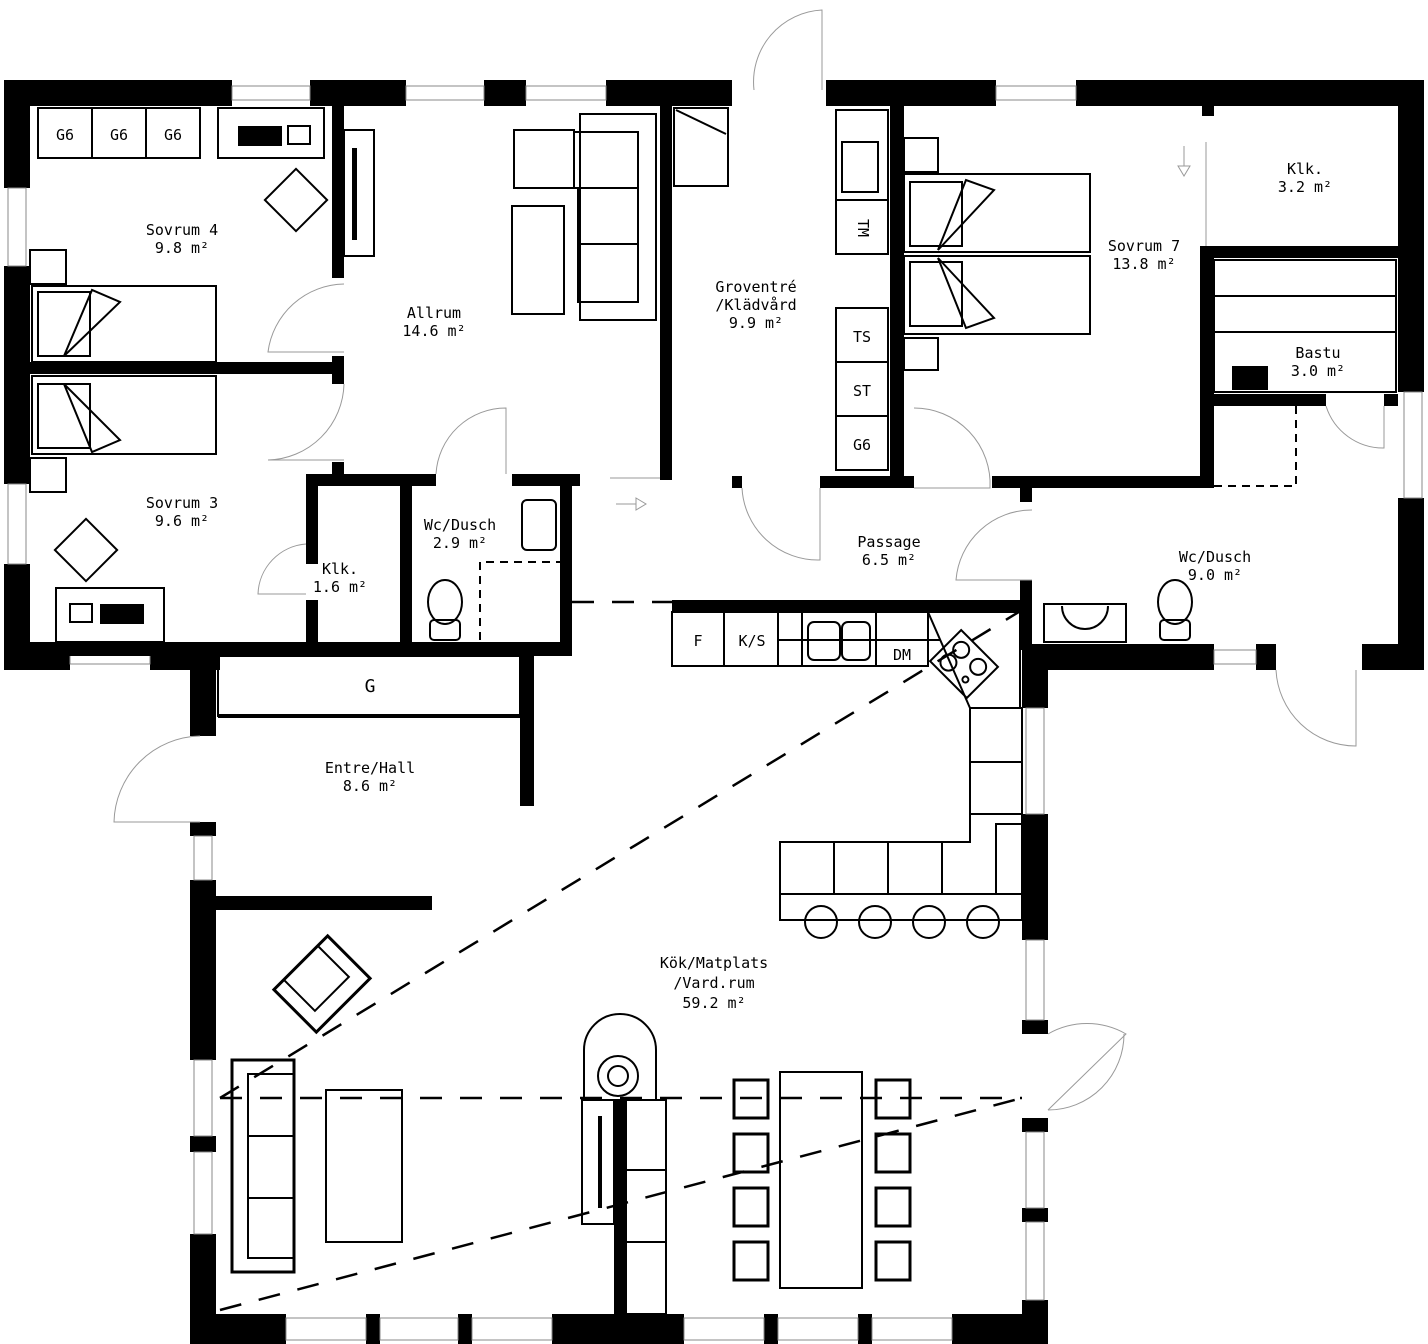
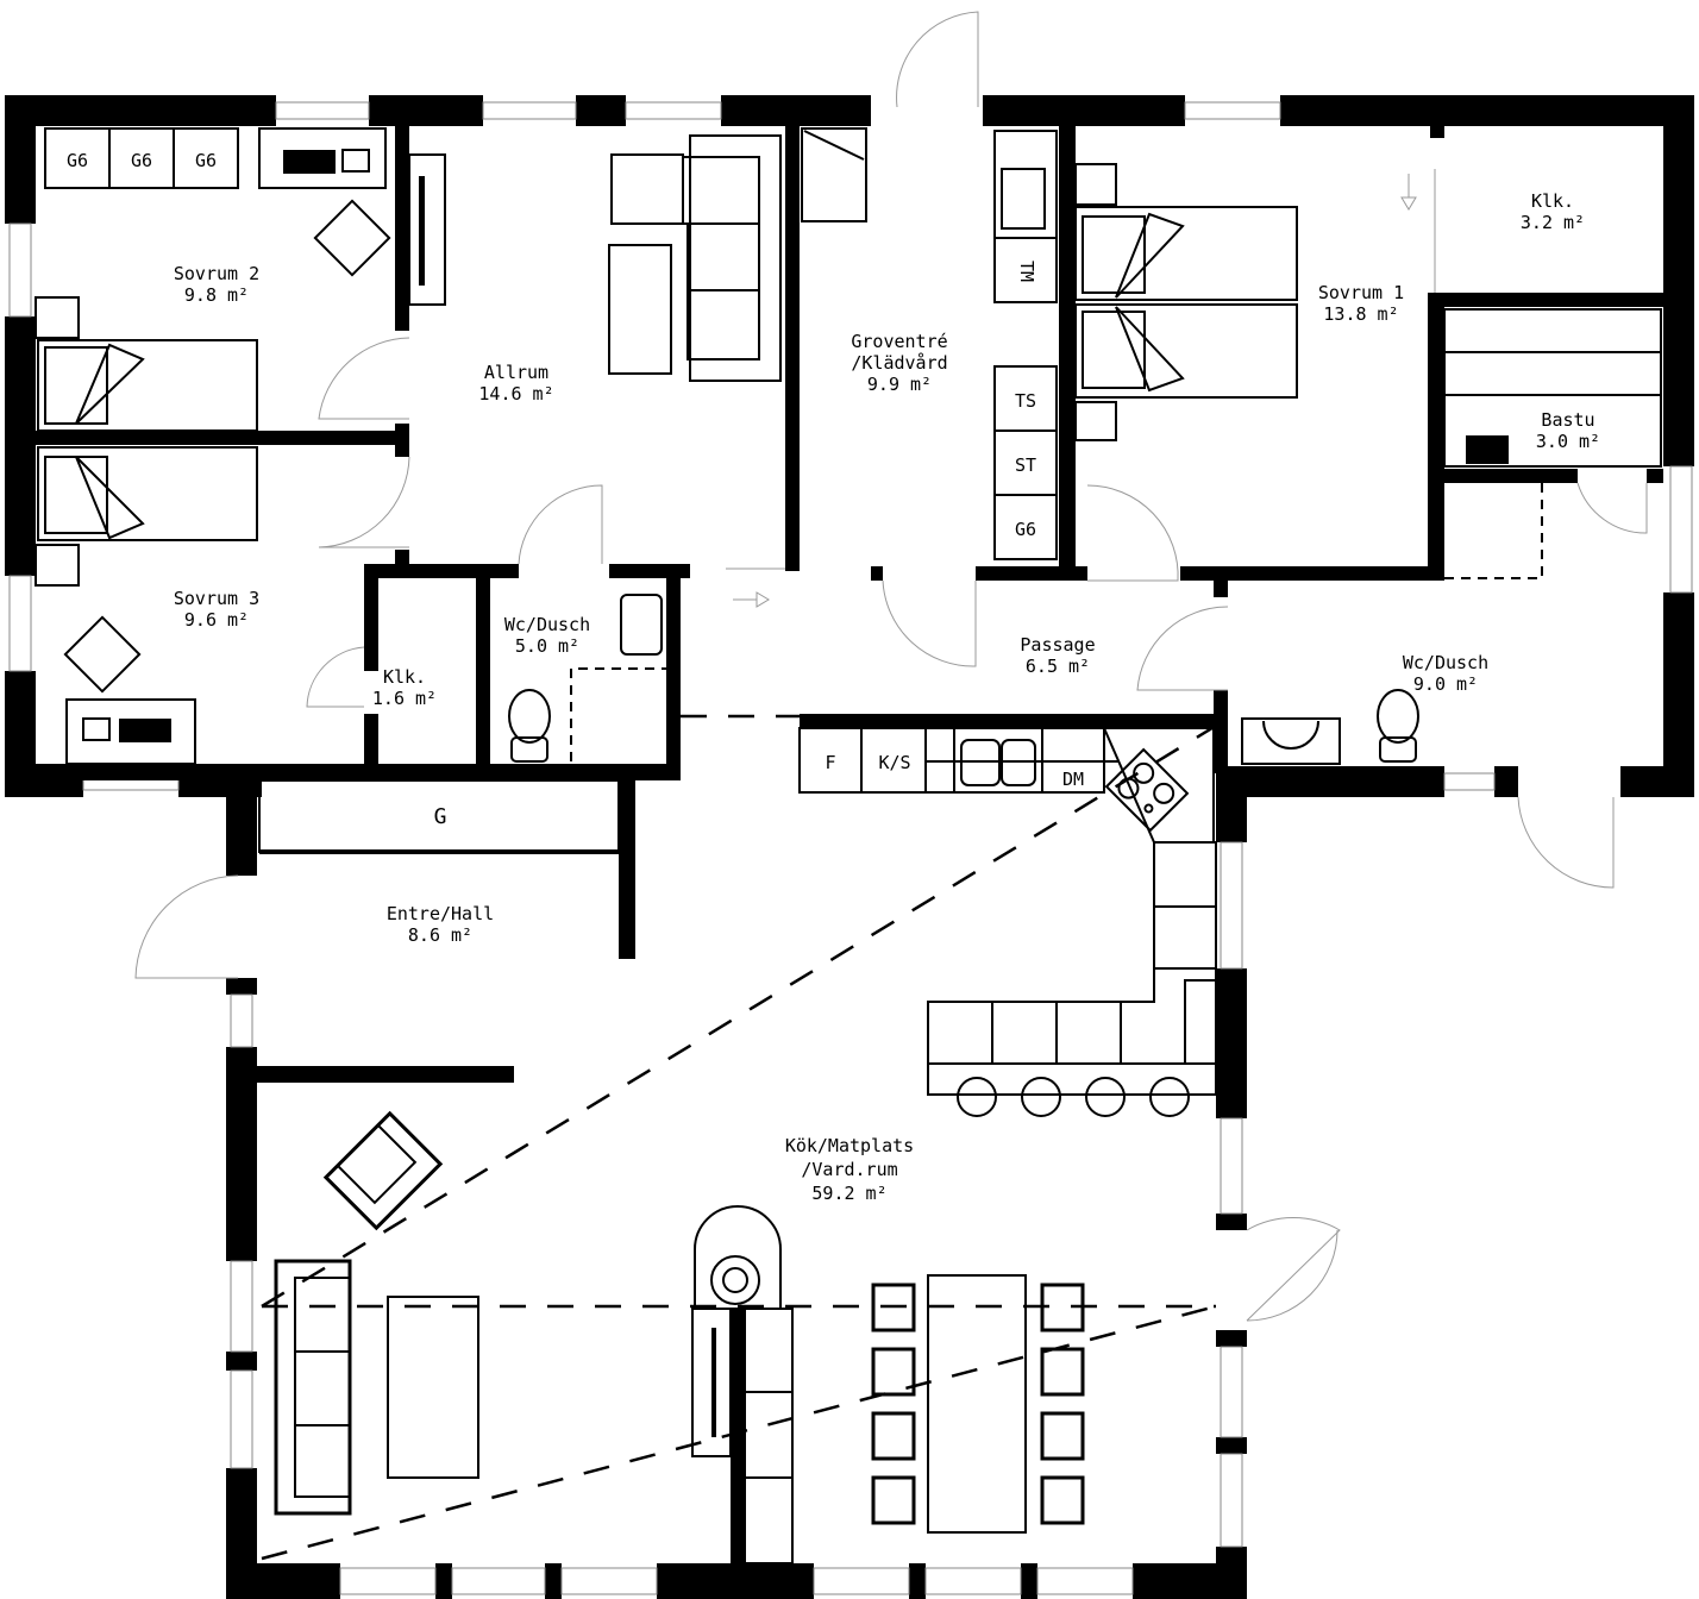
  G6
  G6
  G6
  TS
  ST
  G6
  F
  K/S
  DM
  G
- Sovrum 4
+ Sovrum 2
  9.8 m²
  Sovrum 3
  9.6 m²
  Allrum
  14.6 m²
  Klk.
  1.6 m²
  Wc/Dusch
- 2.9 m²
+ 5.0 m²
  Groventré
  /Klädvård
  9.9 m²
- Sovrum 7
+ Sovrum 1
  13.8 m²
  Klk.
  3.2 m²
  Bastu
  3.0 m²
  Passage
  6.5 m²
  Wc/Dusch
  9.0 m²
  Entre/Hall
  8.6 m²
  Kök/Matplats
  /Vard.rum
  59.2 m²
